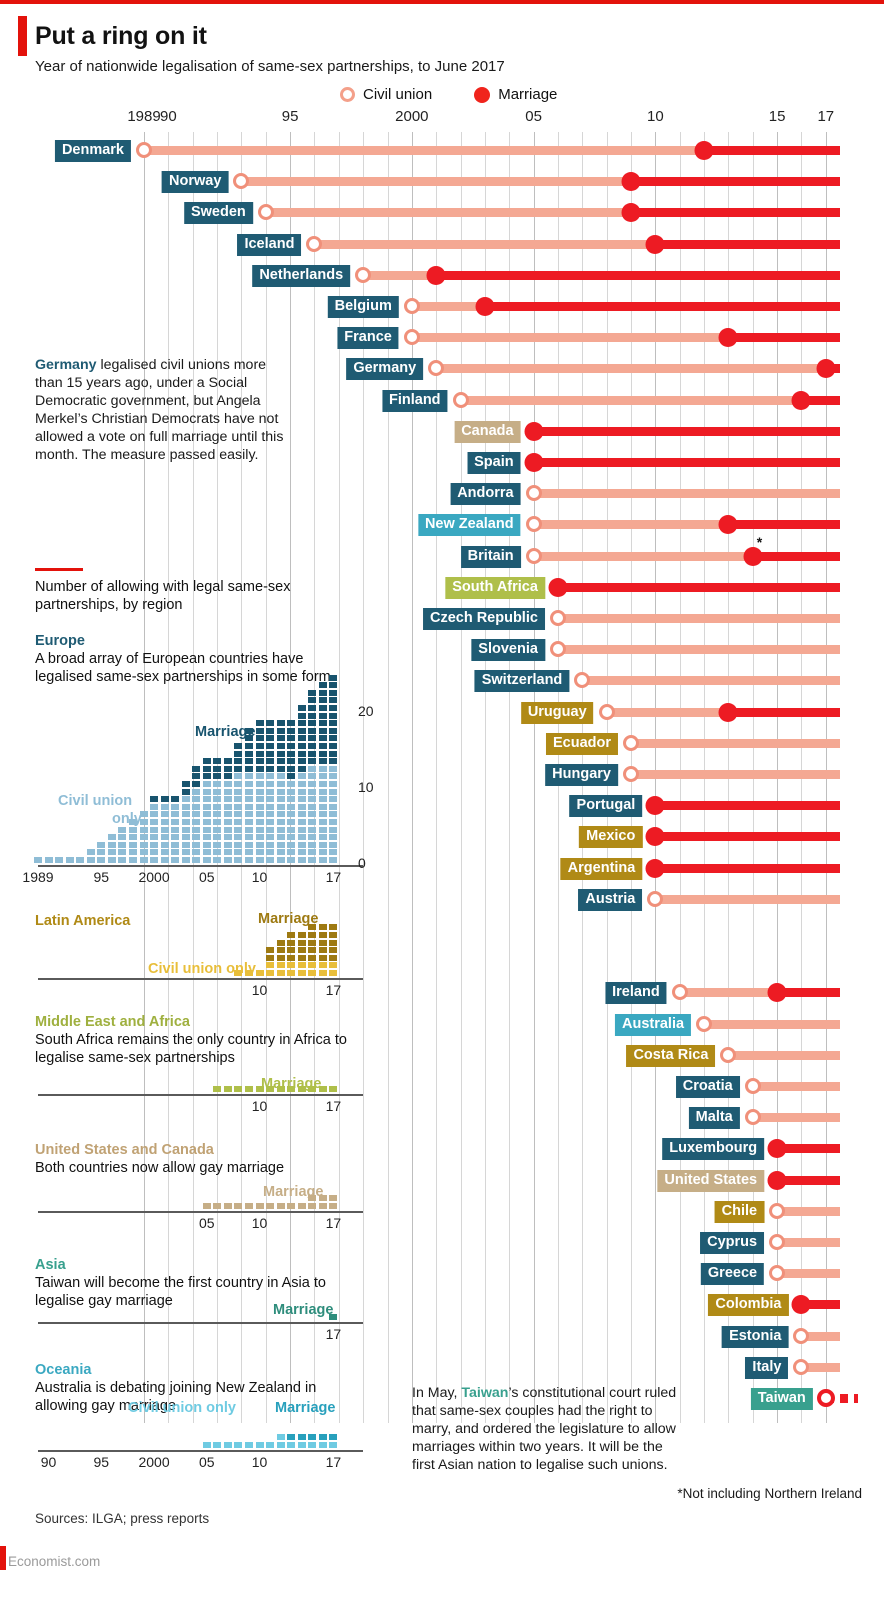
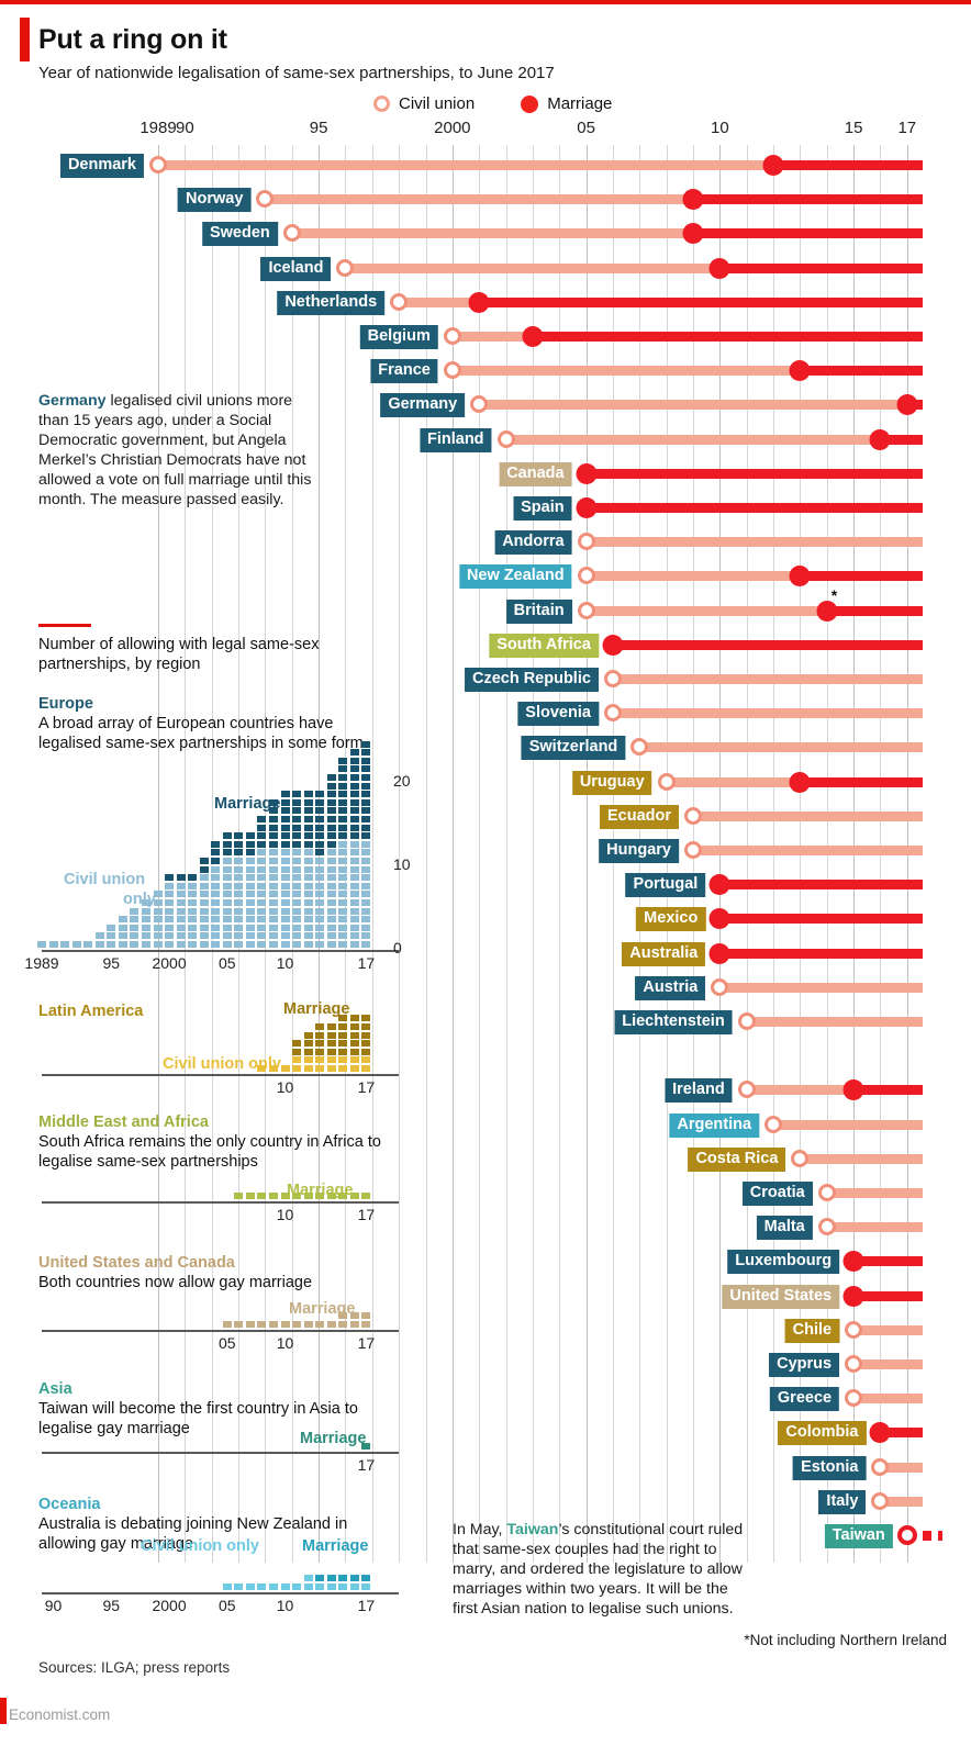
  Put a ring on it
  Year of nationwide legalisation of same-sex partnerships, to June 2017
  Civil union
  Marriage
  1989
  90
  95
  2000
  05
  10
  15
  17
  Denmark
  Norway
  Sweden
  Iceland
  Netherlands
  Belgium
  France
  Germany
  Finland
  Canada
  Spain
  Andorra
  New Zealand
  Britain
  *
  South Africa
  Czech Republic
  Slovenia
  Switzerland
  Uruguay
  Ecuador
  Hungary
  Portugal
  Mexico
- Argentina
+ Australia
  Austria
+ Liechtenstein
  Ireland
- Australia
+ Argentina
  Costa Rica
  Croatia
  Malta
  Luxembourg
  United States
  Chile
  Cyprus
  Greece
  Colombia
  Estonia
  Italy
  Taiwan
  Germany legalised civil unions more than 15 years ago, under a Social Democratic government, but Angela Merkel’s Christian Democrats have not allowed a vote on full marriage until this month. The measure passed easily.
  Number of allowing with legal same-sex partnerships, by region
  Europe
  A broad array of European countries have legalised same-sex partnerships in some form
  1989
  95
  2000
  05
  10
  17
  0
  10
  20
  Latin America
  10
  17
  Middle East and Africa
  South Africa remains the only country in Africa to legalise same-sex partnerships
  10
  17
  United States and Canada
  Both countries now allow gay marriage
  05
  10
  17
  Asia
  Taiwan will become the first country in Asia to legalise gay marriage
  17
  Oceania
  Australia is debating joining New Zealand in allowing gay marriage
  90
  95
  2000
  05
  10
  17
  Marriage
  Civil union
  only
  Marriage
  Civil union only
  Marriage
  Marriage
  Marriage
  Marriage
  Civil union only
  In May, Taiwan’s constitutional court ruled that same-sex couples had the right to marry, and ordered the legislature to allow marriages within two years. It will be the first Asian nation to legalise such unions.
  *Not including Northern Ireland
  Sources: ILGA; press reports
  Economist.com
